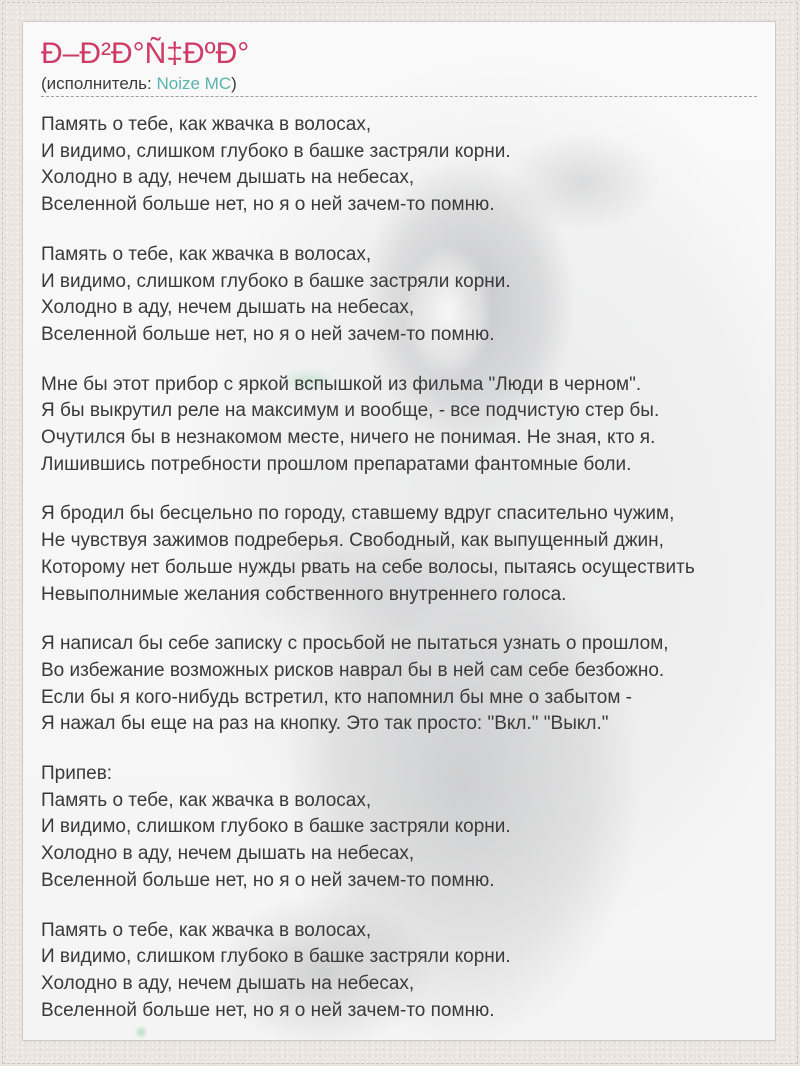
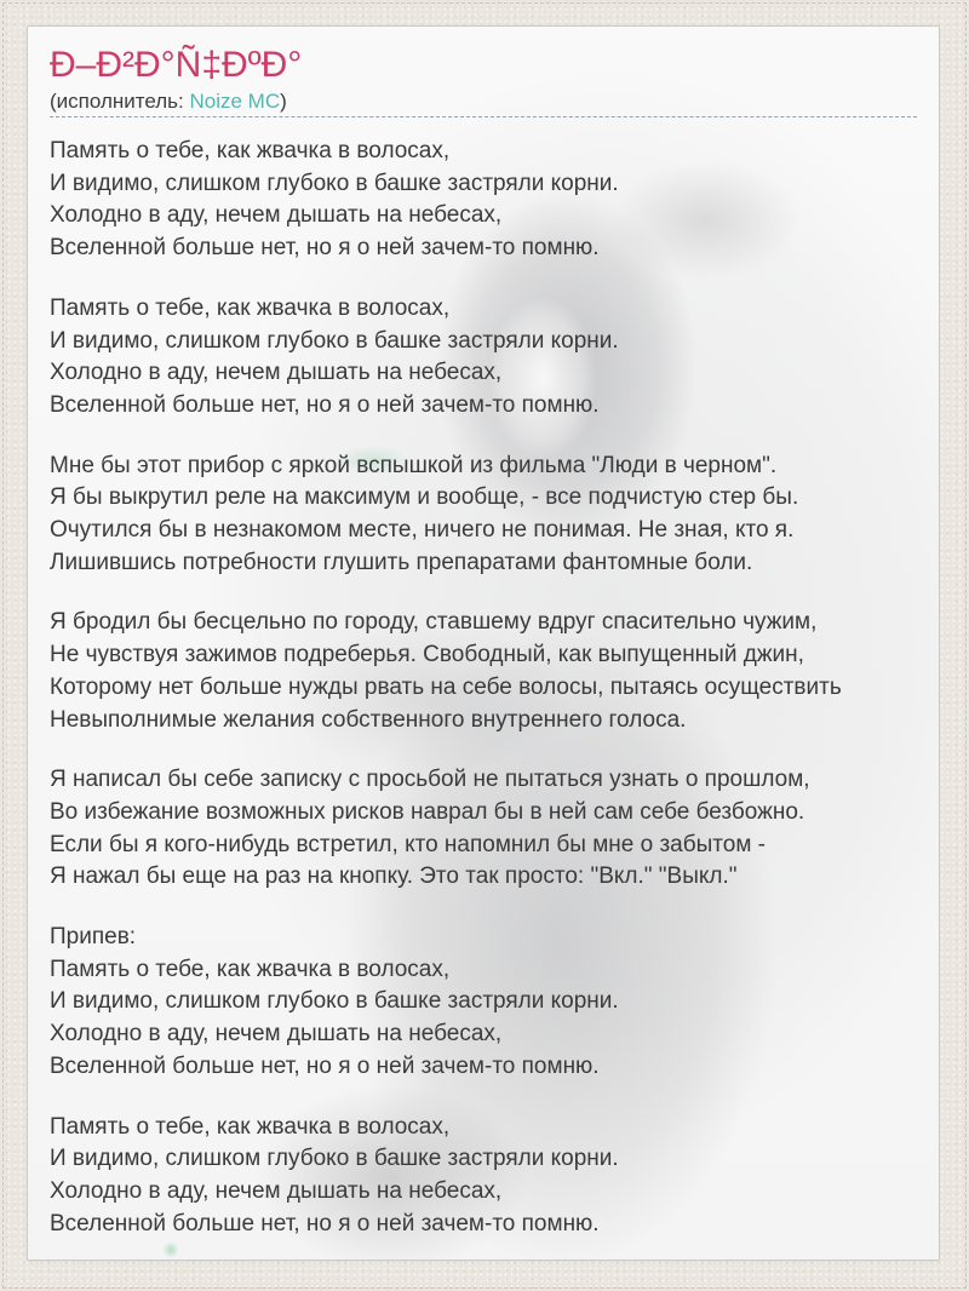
  Ð–Ð²Ð°Ñ‡ÐºÐ°
  (исполнитель: Noize MC)
  Память о тебе, как жвачка в волосах,
  И видимо, слишком глубоко в башке застряли корни.
  Холодно в аду, нечем дышать на небесах,
  Вселенной больше нет, но я о ней зачем-то помню.
  Память о тебе, как жвачка в волосах,
  И видимо, слишком глубоко в башке застряли корни.
  Холодно в аду, нечем дышать на небесах,
  Вселенной больше нет, но я о ней зачем-то помню.
  Мне бы этот прибор с яркой вспышкой из фильма "Люди в черном".
  Я бы выкрутил реле на максимум и вообще, - все подчистую стер бы.
  Очутился бы в незнакомом месте, ничего не понимая. Не зная, кто я.
- Лишившись потребности прошлом препаратами фантомные боли.
+ Лишившись потребности глушить препаратами фантомные боли.
  Я бродил бы бесцельно по городу, ставшему вдруг спасительно чужим,
  Не чувствуя зажимов подреберья. Свободный, как выпущенный джин,
  Которому нет больше нужды рвать на себе волосы, пытаясь осуществить
  Невыполнимые желания собственного внутреннего голоса.
  Я написал бы себе записку с просьбой не пытаться узнать о прошлом,
  Во избежание возможных рисков наврал бы в ней сам себе безбожно.
  Если бы я кого-нибудь встретил, кто напомнил бы мне о забытом -
  Я нажал бы еще на раз на кнопку. Это так просто: "Вкл." "Выкл."
  Припев:
  Память о тебе, как жвачка в волосах,
  И видимо, слишком глубоко в башке застряли корни.
  Холодно в аду, нечем дышать на небесах,
  Вселенной больше нет, но я о ней зачем-то помню.
  Память о тебе, как жвачка в волосах,
  И видимо, слишком глубоко в башке застряли корни.
  Холодно в аду, нечем дышать на небесах,
  Вселенной больше нет, но я о ней зачем-то помню.
